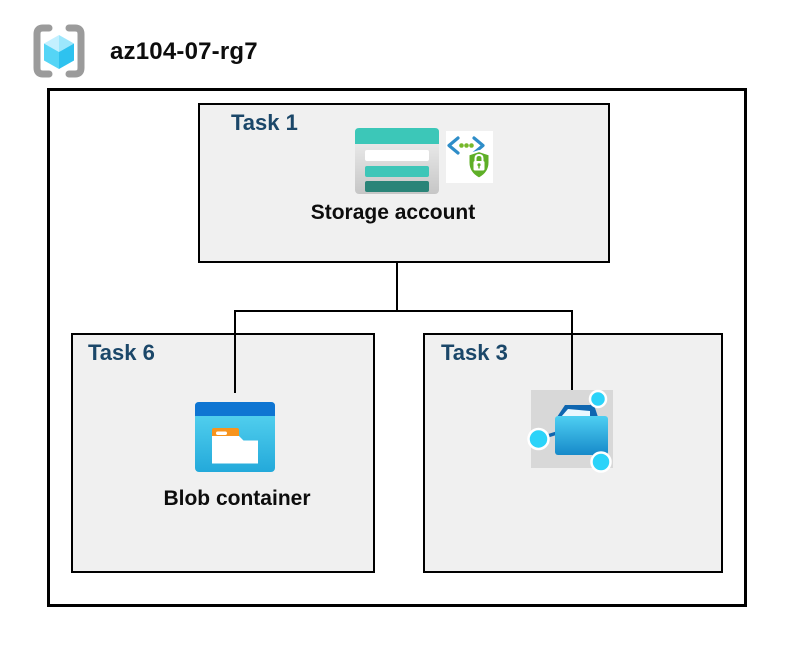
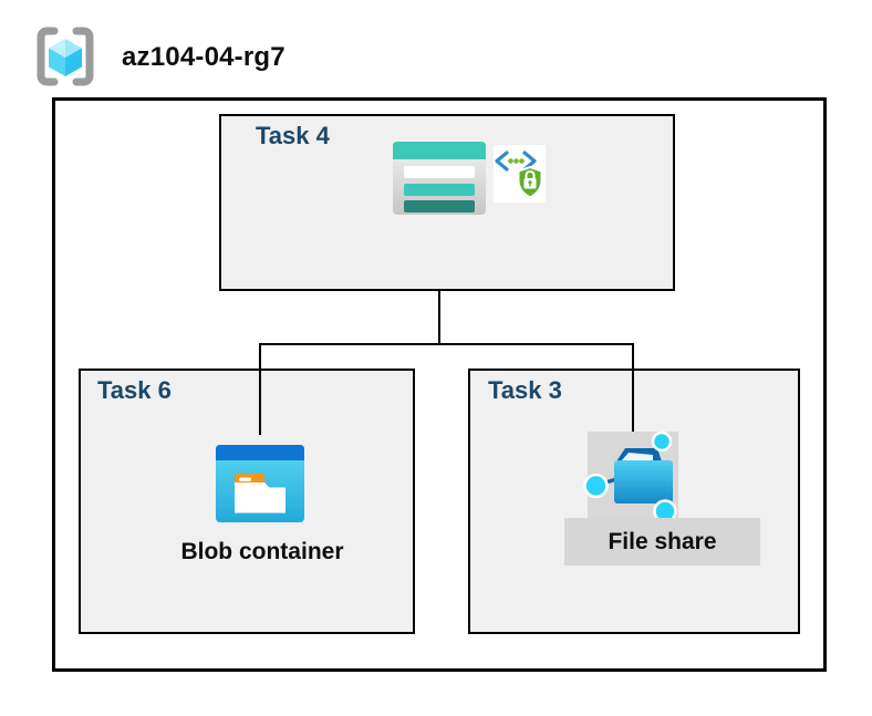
- az104-07-rg7
+ az104-04-rg7
- Task 1
+ Task 4
  Task 6
  Task 3
- Storage account
  Blob container
+ File share
